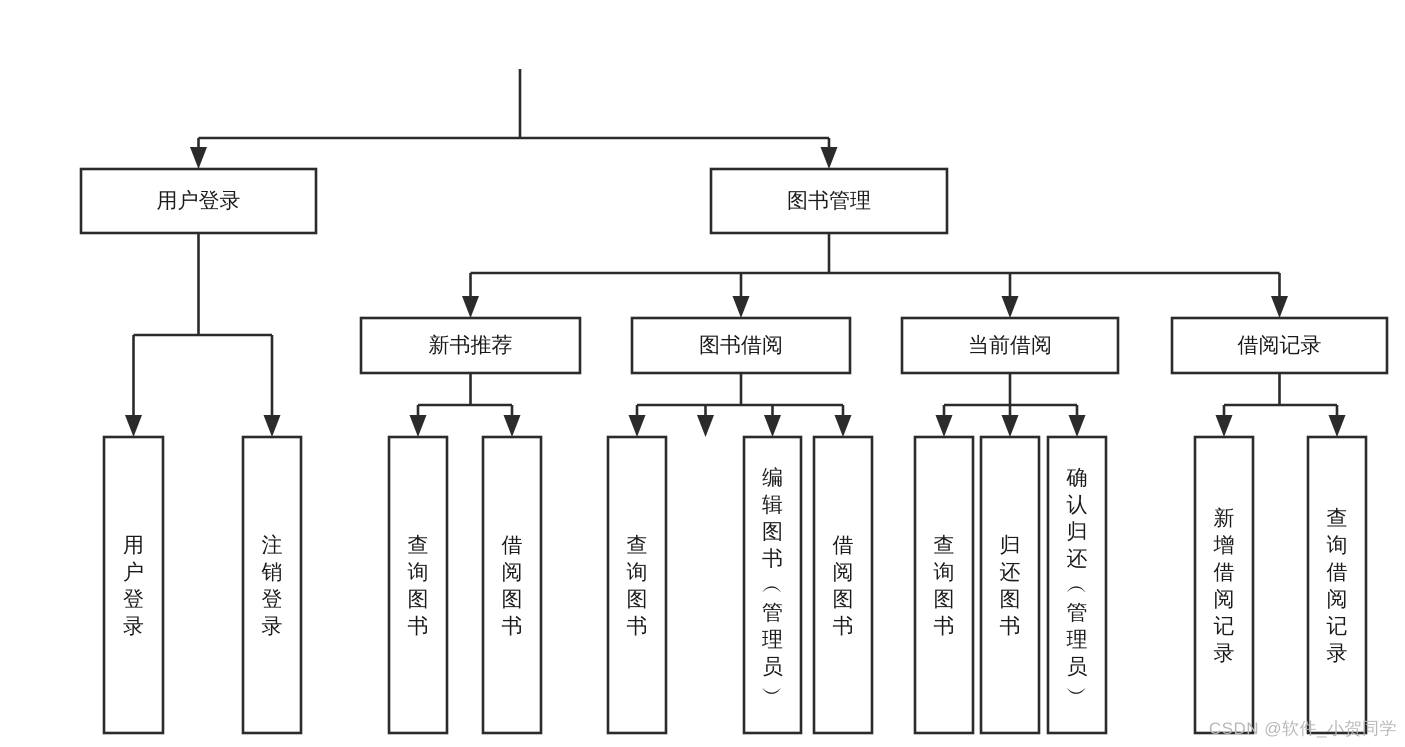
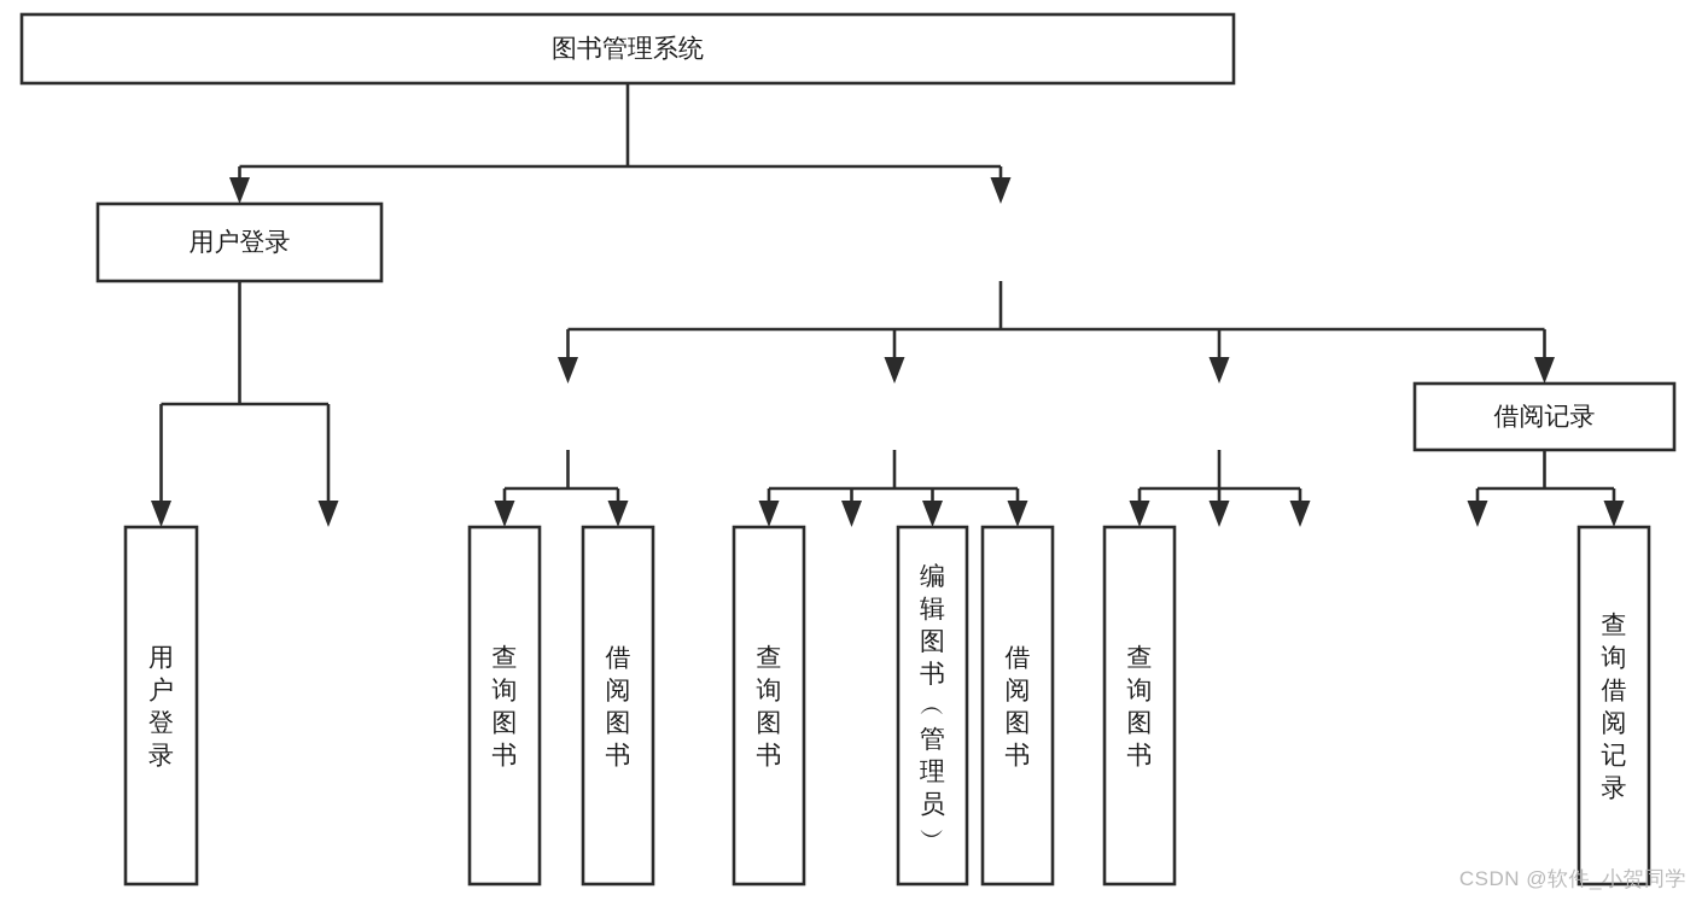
+ 图书管理系统
  用户登录
- 图书管理
- 新书推荐
- 图书借阅
- 当前借阅
  借阅记录
  用户登录
- 注销登录
  查询图书
  借阅图书
  查询图书
  编辑图书 ︵ 管理员 ︶
  借阅图书
  查询图书
- 归还图书
- 确认归还 ︵ 管理员 ︶
- 新增借阅记录
  查询借阅记录
  CSDN @软件_小贺同学
